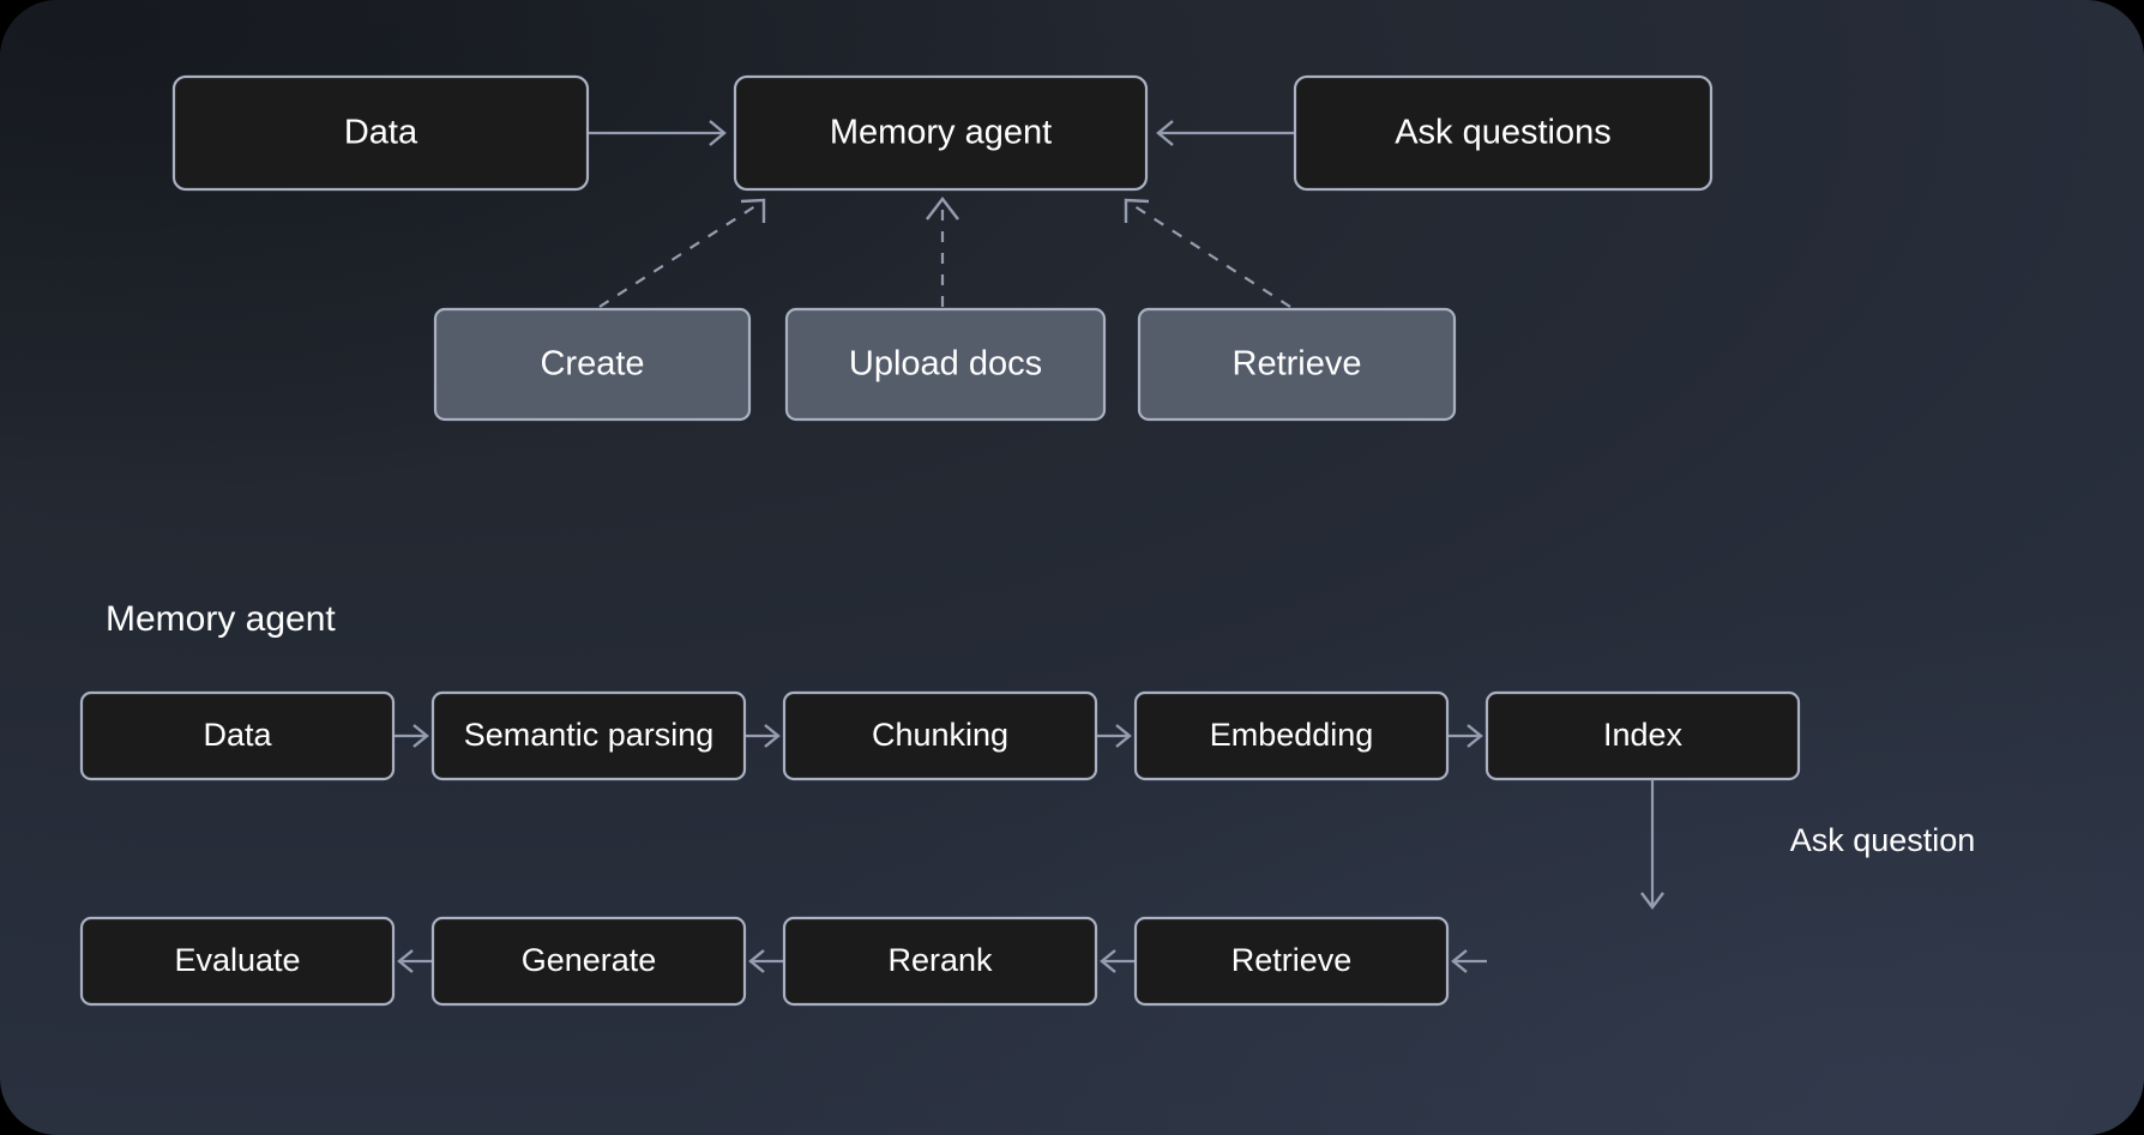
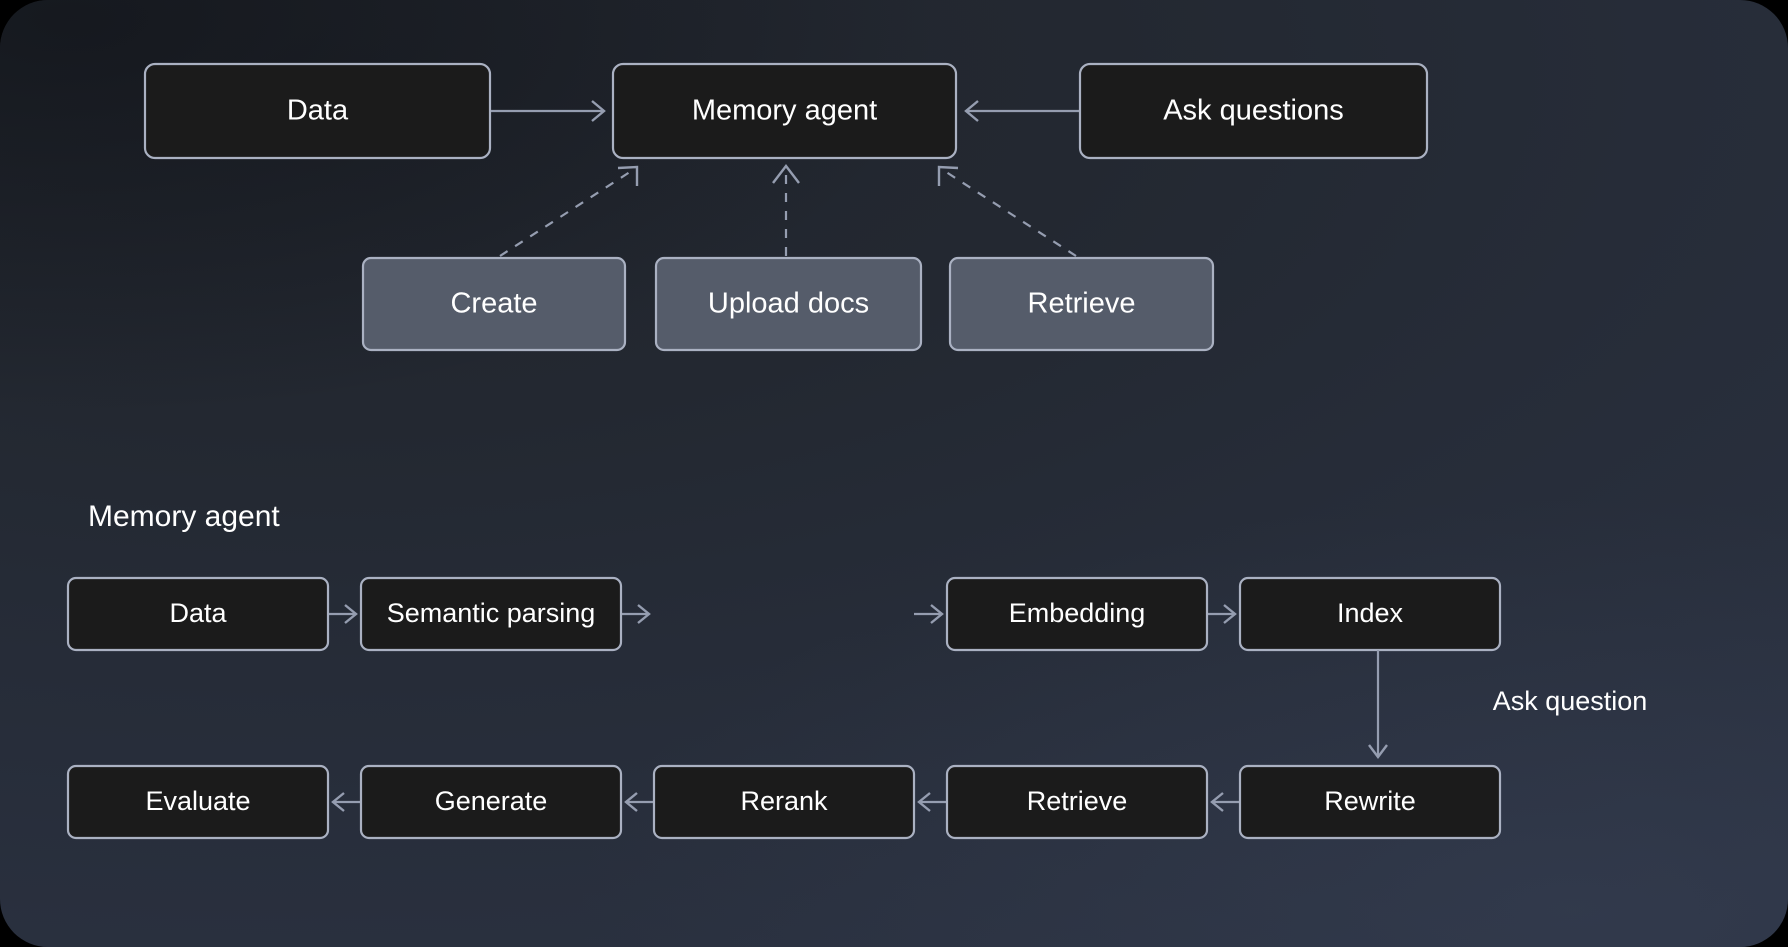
  Data
  Memory agent
  Ask questions
  Create
  Upload docs
  Retrieve
  Memory agent
  Data
  Semantic parsing
- Chunking
  Embedding
  Index
  Ask question
  Evaluate
  Generate
  Rerank
  Retrieve
+ Rewrite
